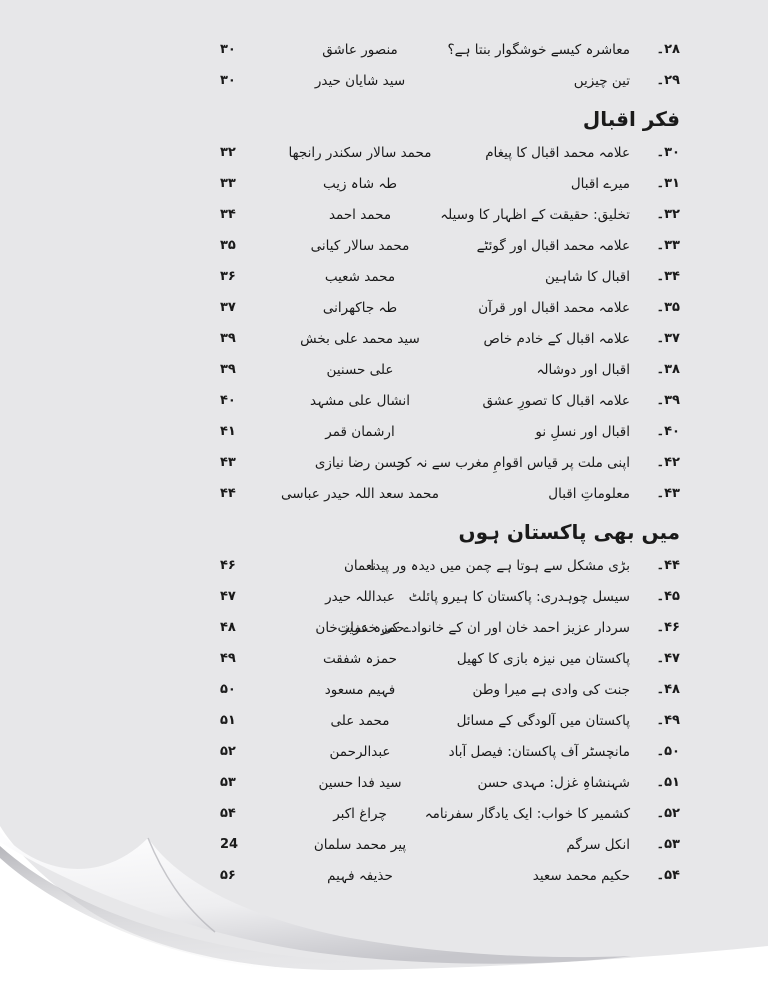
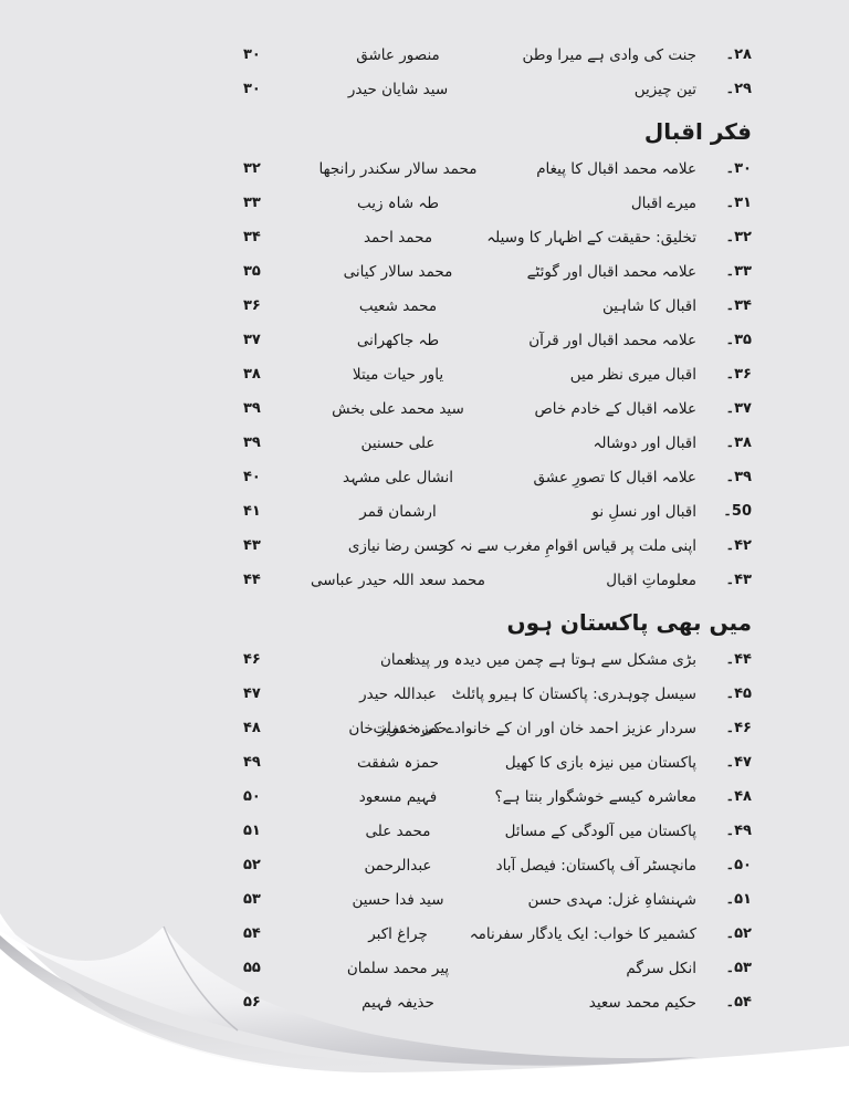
  ۲۸۔
- معاشرہ کیسے خوشگوار بنتا ہے؟
+ جنت کی وادی ہے میرا وطن
  منصور عاشق
  ۳۰
  ۲۹۔
  تین چیزیں
  سید شایان حیدر
  ۳۰
  فکر اقبال
  ۳۰۔
  علامہ محمد اقبال کا پیغام
  محمد سالار سکندر رانجھا
  ۳۲
  ۳۱۔
  میرے اقبال
  طہ شاہ زیب
  ۳۳
  ۳۲۔
  تخلیق: حقیقت کے اظہار کا وسیلہ
  محمد احمد
  ۳۴
  ۳۳۔
  علامہ محمد اقبال اور گوئٹے
  محمد سالار کیانی
  ۳۵
  ۳۴۔
  اقبال کا شاہین
  محمد شعیب
  ۳۶
  ۳۵۔
  علامہ محمد اقبال اور قرآن
  طہ جاکھرانی
  ۳۷
+ ۳۶۔
+ اقبال میری نظر میں
+ یاور حیات میتلا
+ ۳۸
  ۳۷۔
  علامہ اقبال کے خادم خاص
  سید محمد علی بخش
  ۳۹
  ۳۸۔
  اقبال اور دوشالہ
  علی حسنین
  ۳۹
  ۳۹۔
  علامہ اقبال کا تصورِ عشق
  انشال علی مشہد
  ۴۰
- ۴۰۔
+ 50۔
  اقبال اور نسلِ نو
  ارشمان قمر
  ۴۱
  ۴۲۔
  اپنی ملت پر قیاس اقوامِ مغرب سے نہ کر
  حسن رضا نیازی
  ۴۳
  ۴۳۔
  معلوماتِ اقبال
  محمد سعد اللہ حیدر عباسی
  ۴۴
  میں بھی پاکستان ہوں
  ۴۴۔
  بڑی مشکل سے ہوتا ہے چمن میں دیدہ ور پیدا
  نعمان
  ۴۶
  ۴۵۔
  سیسل چوہدری: پاکستان کا ہیرو پائلٹ
  عبداللہ حیدر
  ۴۷
  ۴۶۔
  سردار عزیز احمد خان اور ان کے خانوادے کی خدمات
  حمزہ عزیز خان
  ۴۸
  ۴۷۔
  پاکستان میں نیزہ بازی کا کھیل
  حمزہ شفقت
  ۴۹
  ۴۸۔
- جنت کی وادی ہے میرا وطن
+ معاشرہ کیسے خوشگوار بنتا ہے؟
  فہیم مسعود
  ۵۰
  ۴۹۔
  پاکستان میں آلودگی کے مسائل
  محمد علی
  ۵۱
  ۵۰۔
  مانچسٹر آف پاکستان: فیصل آباد
  عبدالرحمن
  ۵۲
  ۵۱۔
  شہنشاہِ غزل: مہدی حسن
  سید فدا حسین
  ۵۳
  ۵۲۔
  کشمیر کا خواب: ایک یادگار سفرنامہ
  چراغ اکبر
  ۵۴
  ۵۳۔
  انکل سرگم
  پیر محمد سلمان
- 24
+ ۵۵
  ۵۴۔
  حکیم محمد سعید
  حذیفہ فہیم
  ۵۶
